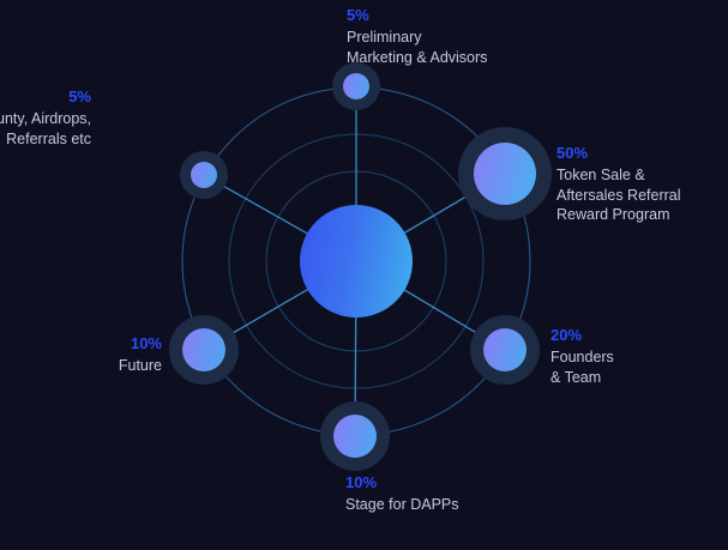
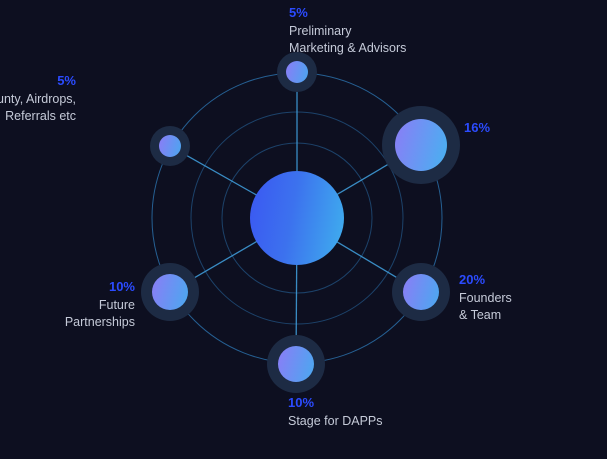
  5%
  Preliminary
  Marketing & Advisors
  5%
  unty, Airdrops,
  Referrals etc
- 50%
+ 16%
- Token Sale &
- Aftersales Referral
- Reward Program
  20%
  Founders
  & Team
  10%
  Stage for DAPPs
  10%
  Future
+ Partnerships
